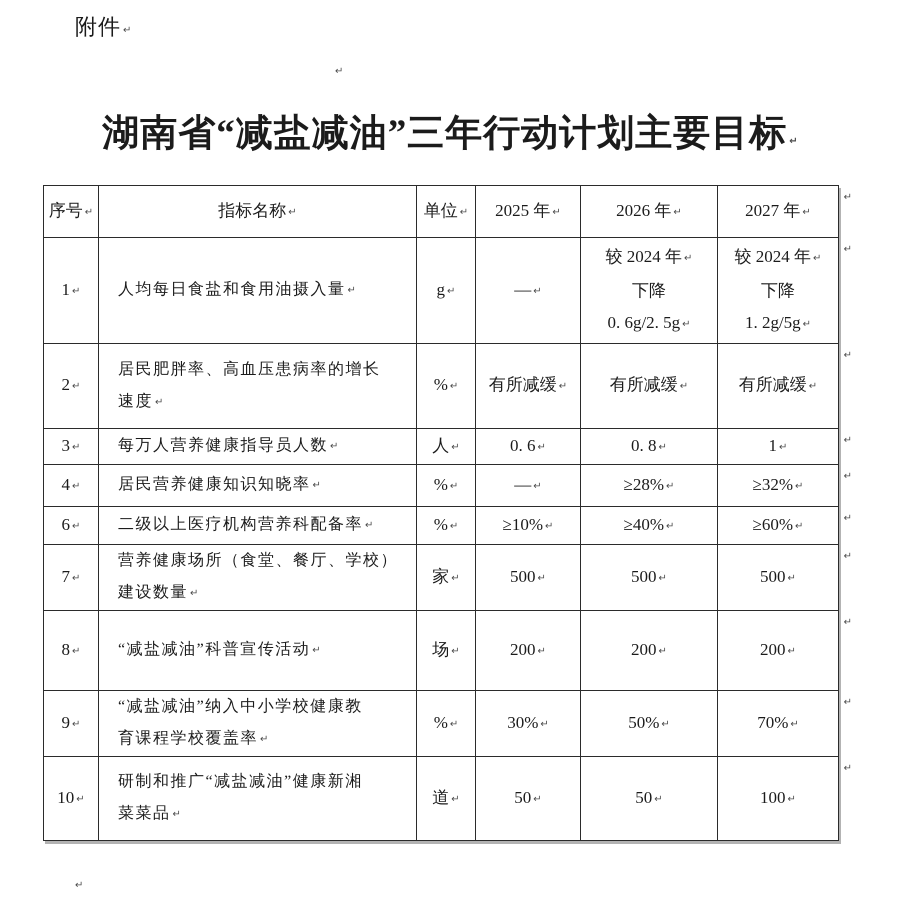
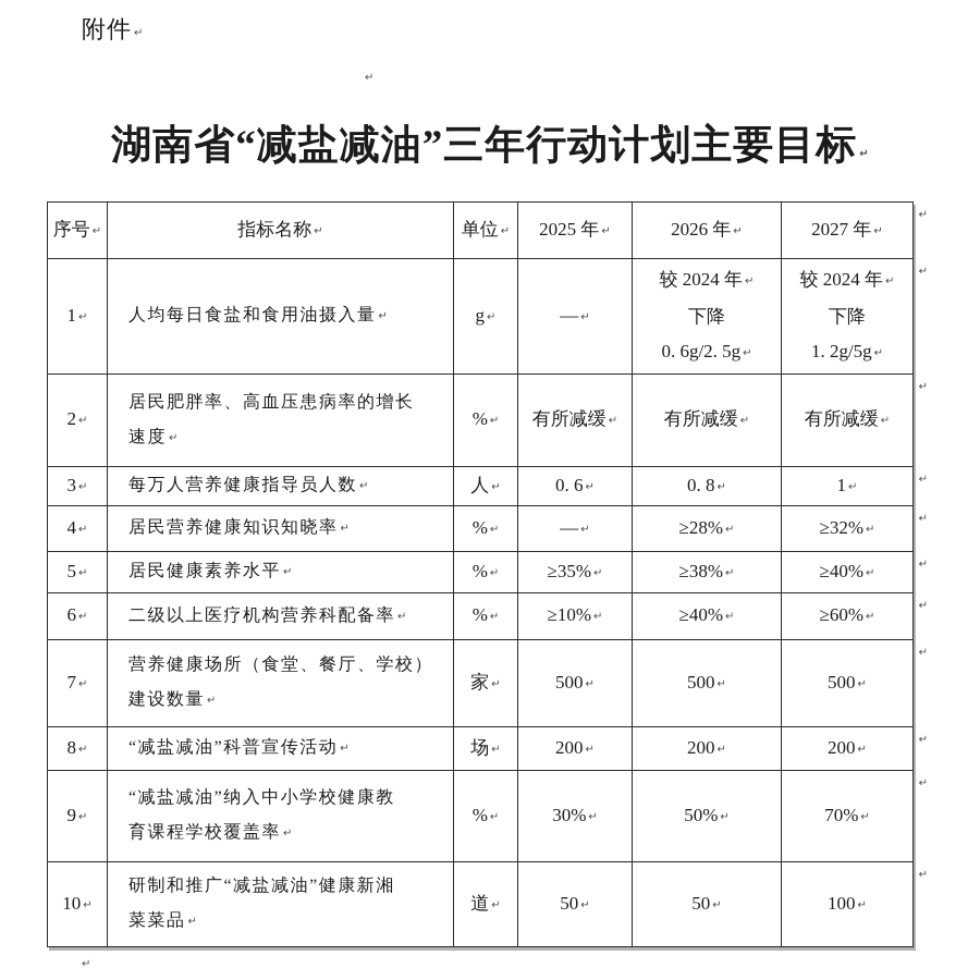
  附件 ↵
  ↵
  湖南省“减盐减油”三年行动计划主要目标 ↵
  序号 ↵	指标名称 ↵	单位 ↵	2025 年 ↵	2026 年 ↵	2027 年 ↵↵
  1 ↵	人均每日食盐和食用油摄入量 ↵	g ↵	— ↵	较 2024 年 ↵下降0. 6g/2. 5g ↵	较 2024 年 ↵下降1. 2g/5g ↵↵
  2 ↵	居民肥胖率、高血压患病率的增长速度 ↵	% ↵	有所减缓 ↵	有所减缓 ↵	有所减缓 ↵↵
  3 ↵	每万人营养健康指导员人数 ↵	人 ↵	0. 6 ↵	0. 8 ↵	1 ↵↵
  4 ↵	居民营养健康知识知晓率 ↵	% ↵	— ↵	≥28% ↵	≥32% ↵↵
+ 5 ↵	居民健康素养水平 ↵	% ↵	≥35% ↵	≥38% ↵	≥40% ↵↵
  6 ↵	二级以上医疗机构营养科配备率 ↵	% ↵	≥10% ↵	≥40% ↵	≥60% ↵↵
  7 ↵	营养健康场所（食堂、餐厅、学校）建设数量 ↵	家 ↵	500 ↵	500 ↵	500 ↵↵
  8 ↵	“减盐减油”科普宣传活动 ↵	场 ↵	200 ↵	200 ↵	200 ↵↵
  9 ↵	“减盐减油”纳入中小学校健康教育课程学校覆盖率 ↵	% ↵	30% ↵	50% ↵	70% ↵↵
  10 ↵	研制和推广“减盐减油”健康新湘菜菜品 ↵	道 ↵	50 ↵	50 ↵	100 ↵↵
  ↵
